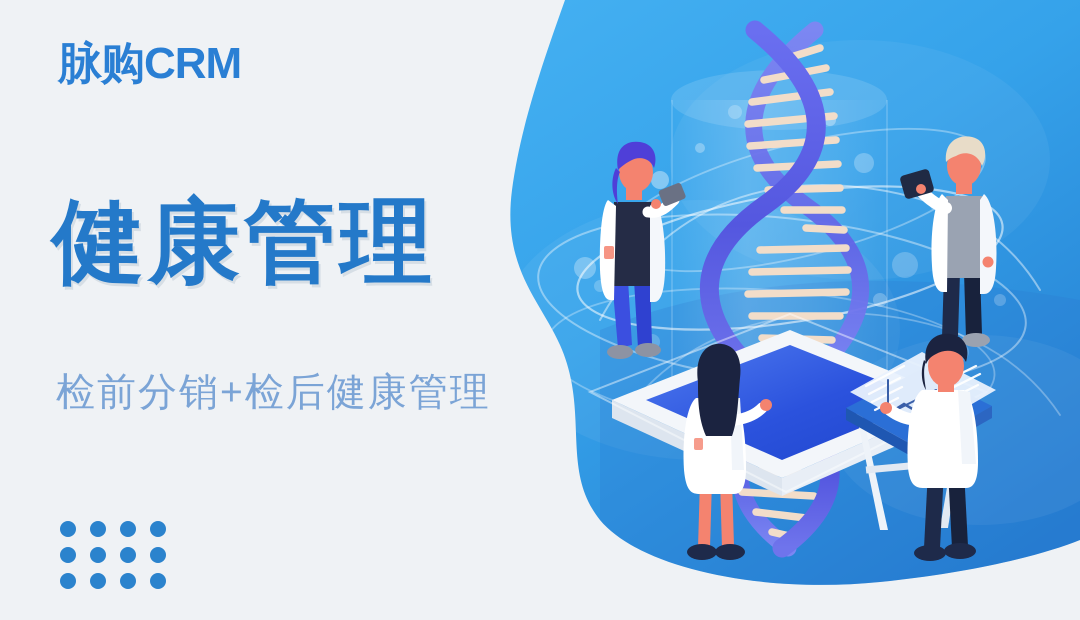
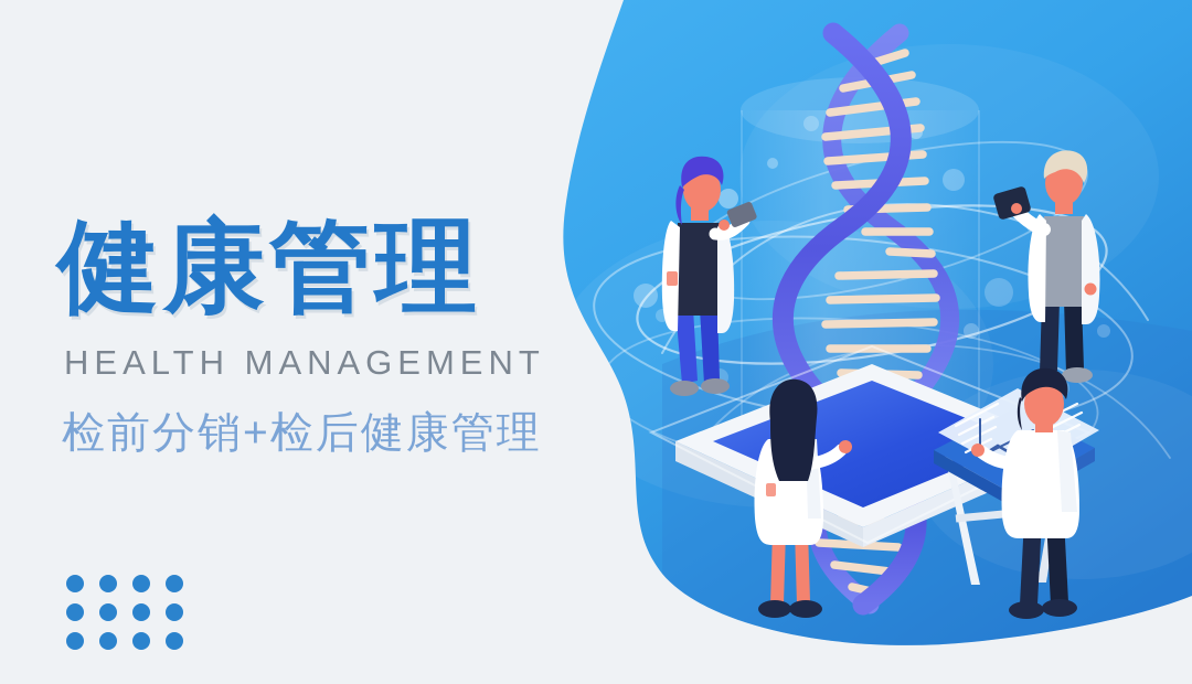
- 脉购CRM
  健康管理
+ HEALTH MANAGEMENT
  检前分销+检后健康管理
